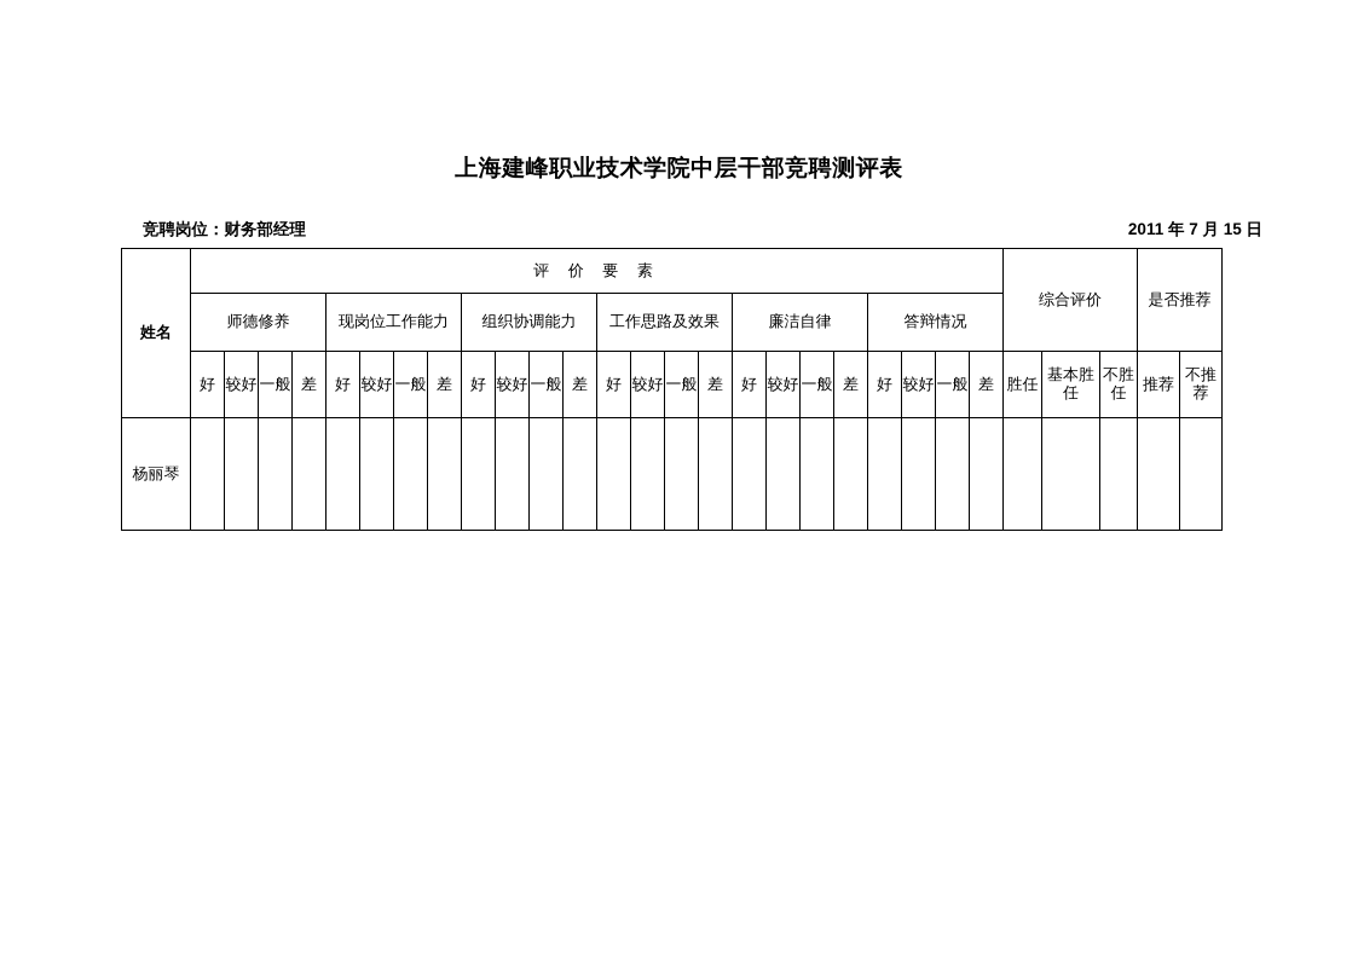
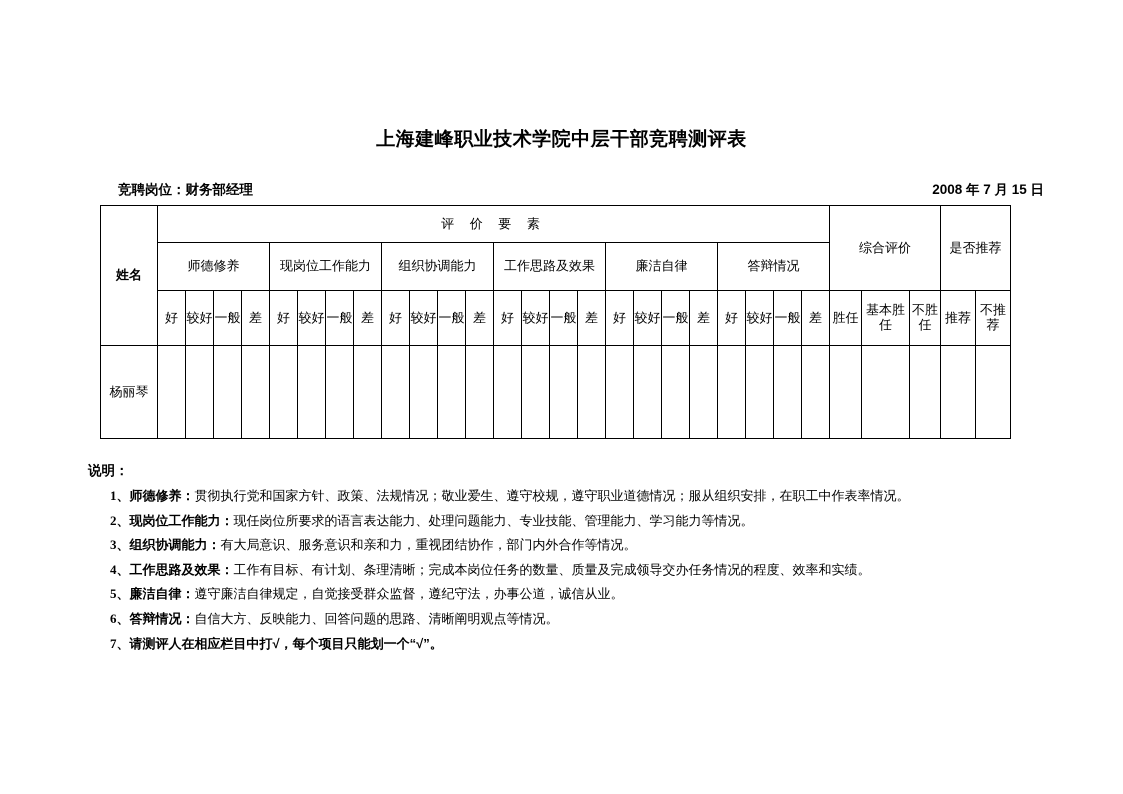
  上海建峰职业技术学院中层干部竞聘测评表
  竞聘岗位：财务部经理
- 2011 年 7 月 15 日
+ 2008 年 7 月 15 日
  姓名	评 价 要 素	综合评价	是否推荐
  师德修养	现岗位工作能力	组织协调能力	工作思路及效果	廉洁自律	答辩情况
  好	较好	一般	差	好	较好	一般	差	好	较好	一般	差	好	较好	一般	差	好	较好	一般	差	好	较好	一般	差	胜任	基本胜任	不胜任	推荐	不推荐
  杨丽琴
+ 说明：
+ 1、师德修养：贯彻执行党和国家方针、政策、法规情况；敬业爱生、遵守校规，遵守职业道德情况；服从组织安排，在职工中作表率情况。
+ 2、现岗位工作能力：现任岗位所要求的语言表达能力、处理问题能力、专业技能、管理能力、学习能力等情况。
+ 3、组织协调能力：有大局意识、服务意识和亲和力，重视团结协作，部门内外合作等情况。
+ 4、工作思路及效果：工作有目标、有计划、条理清晰；完成本岗位任务的数量、质量及完成领导交办任务情况的程度、效率和实绩。
+ 5、廉洁自律：遵守廉洁自律规定，自觉接受群众监督，遵纪守法，办事公道，诚信从业。
+ 6、答辩情况：自信大方、反映能力、回答问题的思路、清晰阐明观点等情况。
+ 7、请测评人在相应栏目中打√，每个项目只能划一个“√”。
